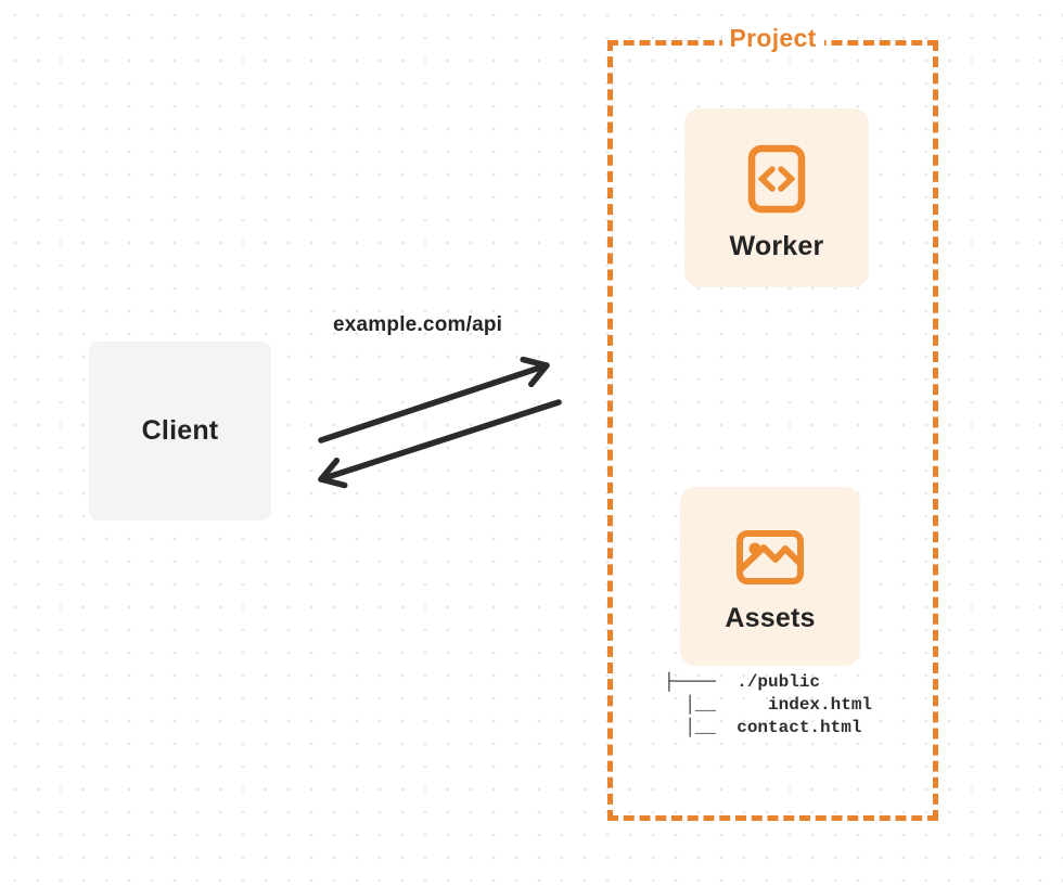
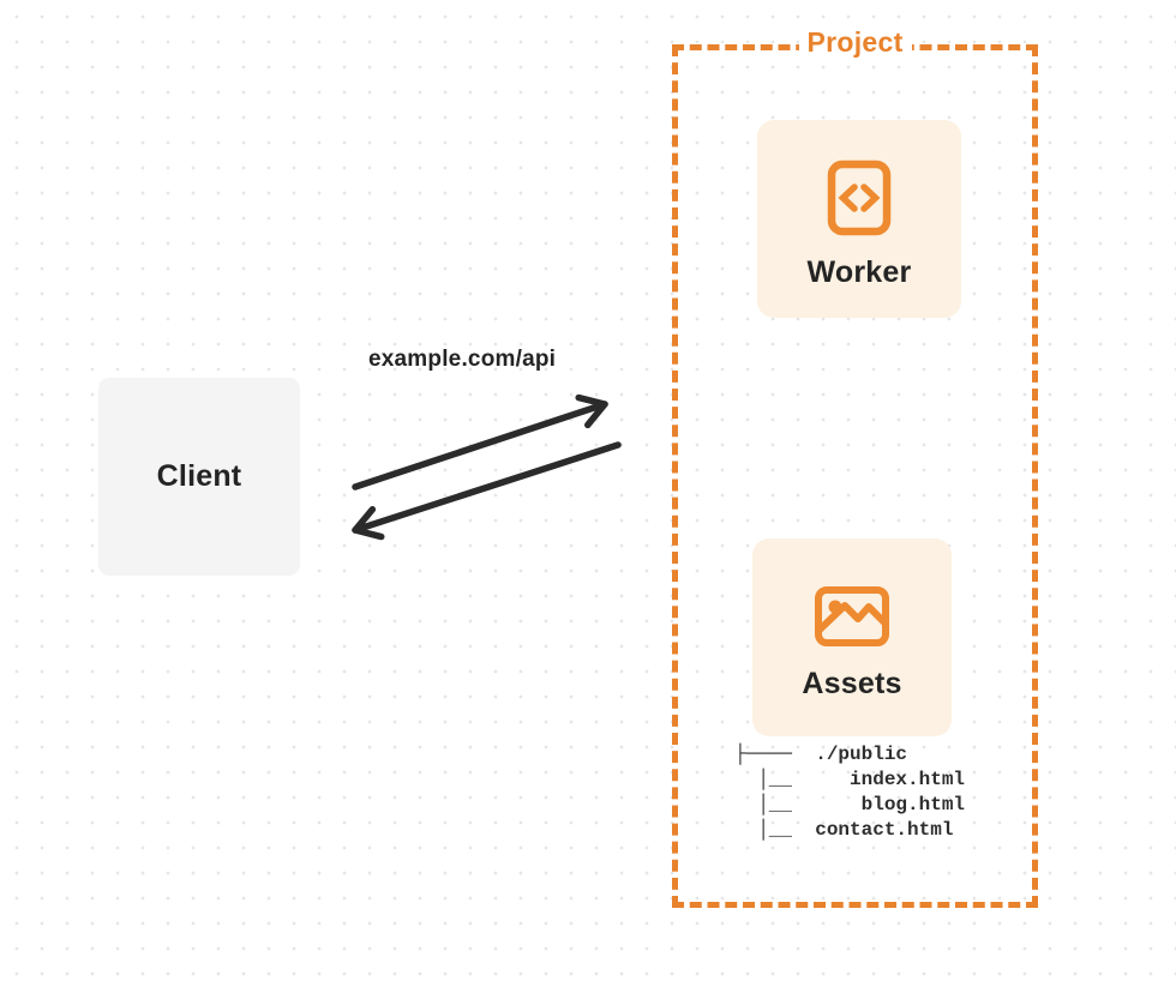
  Client
  example.com/api
  Project
  Worker
  Assets
  ├──── ./public
  │__ index.html
+ │__ blog.html
  │__ contact.html
